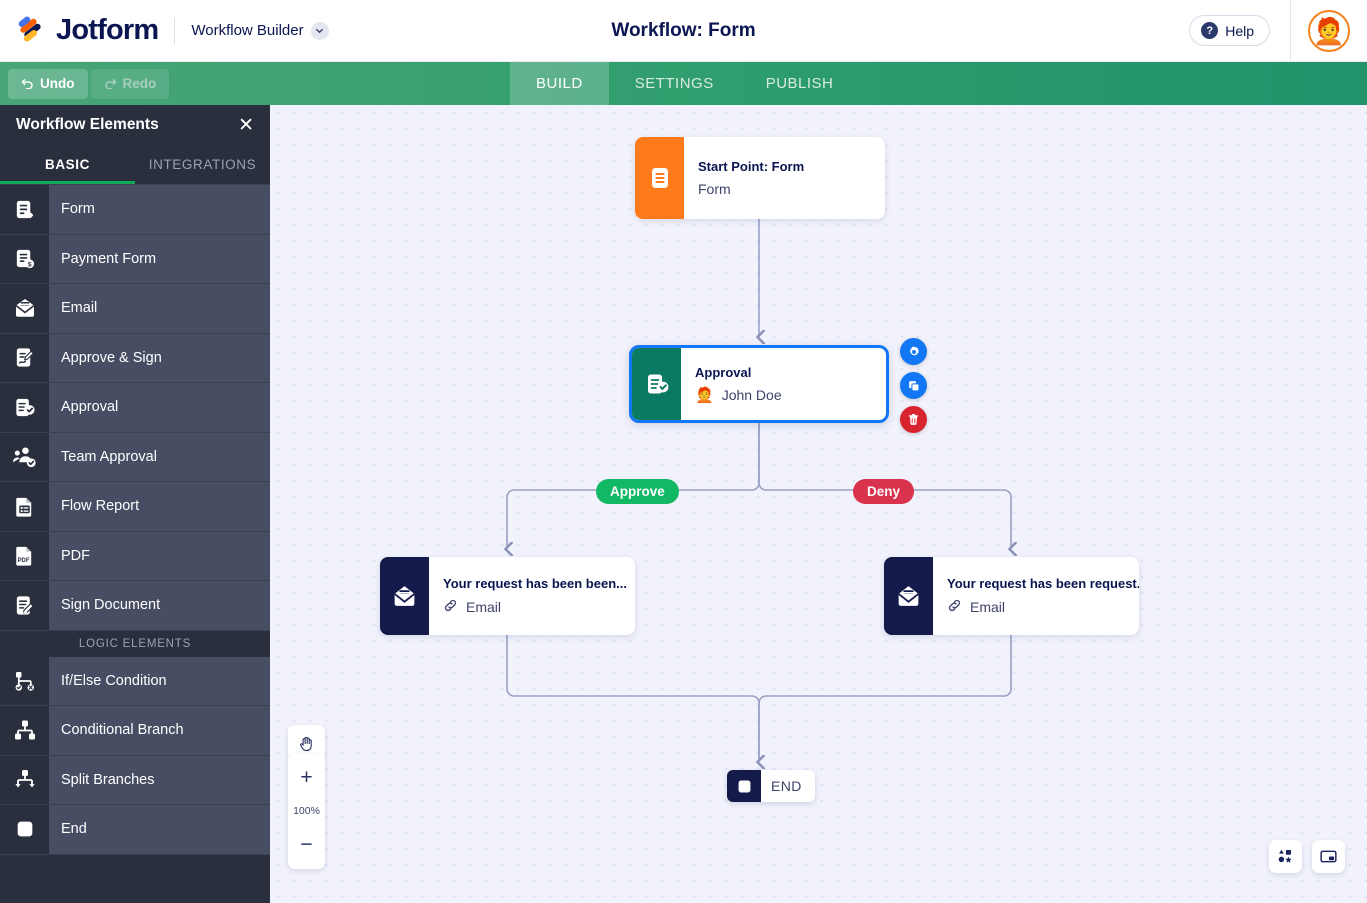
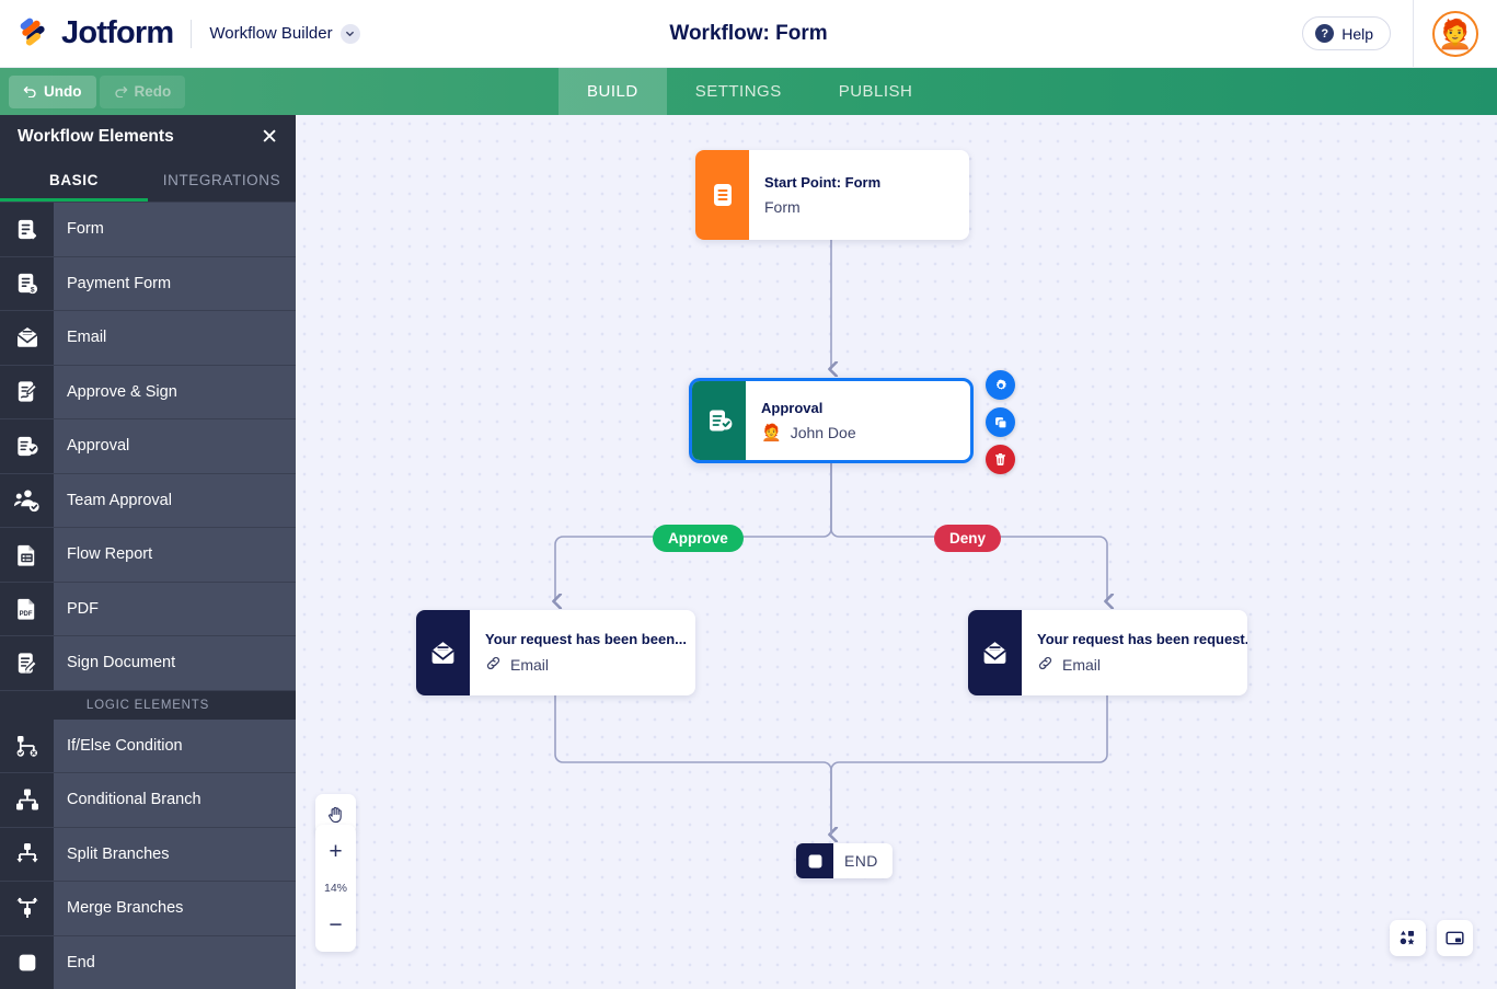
  Jotform
  Workflow Builder
  Workflow: Form
  ?
  Help
  🧑‍🦰
  Undo
  Redo
  BUILD
  SETTINGS
  PUBLISH
  Workflow Elements
  ✕
  BASIC
  INTEGRATIONS
  Form
  Payment Form
  Email
  Approve & Sign
  Approval
  Team Approval
  Flow Report
  PDF
  Sign Document
  LOGIC ELEMENTS
  If/Else Condition
  Conditional Branch
  Split Branches
+ Merge Branches
  End
  Start Point: Form
  Form
  Approval
  🧑‍🦰
  John Doe
  Approve
  Deny
  Your request has been been...
  Email
  Your request has been request.
  Email
  END
  +
- 100%
+ 14%
  −
